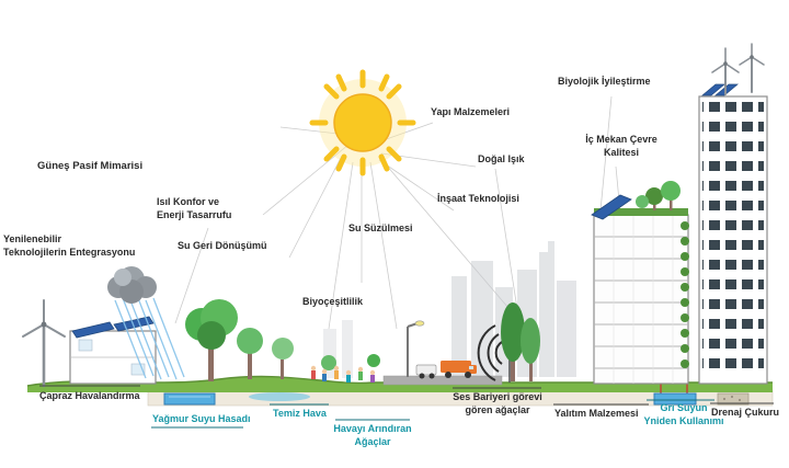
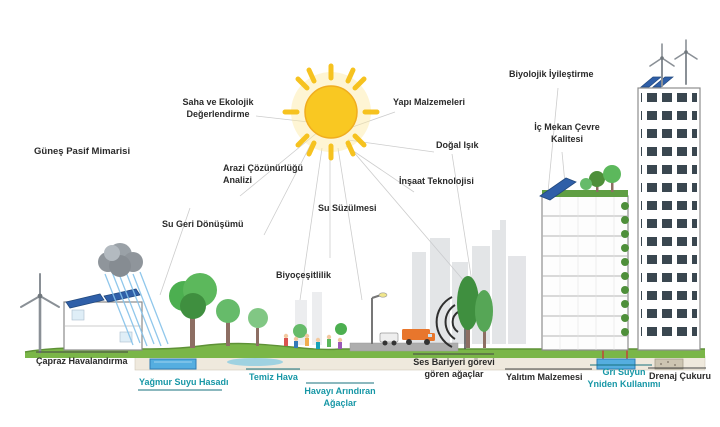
  Güneş Pasif Mimarisi
- Yenilenebilir
- Teknolojilerin Entegrasyonu
- Isıl Konfor ve
- Enerji Tasarrufu
  Su Geri Dönüşümü
+ Saha ve Ekolojik
+ Değerlendirme
+ Arazi Çözünürlüğü
+ Analizi
  Su Süzülmesi
  Biyoçeşitlilik
  Yapı Malzemeleri
  Doğal Işık
  İnşaat Teknolojisi
  Biyolojik İyileştirme
  İç Mekan Çevre
  Kalitesi
  Çapraz Havalandırma
  Yağmur Suyu Hasadı
  Temiz Hava
  Havayı Arındıran
  Ağaçlar
  Ses Bariyeri görevi
  gören ağaçlar
  Yalıtım Malzemesi
  Gri Suyun
  Yniden Kullanımı
  Drenaj Çukuru
